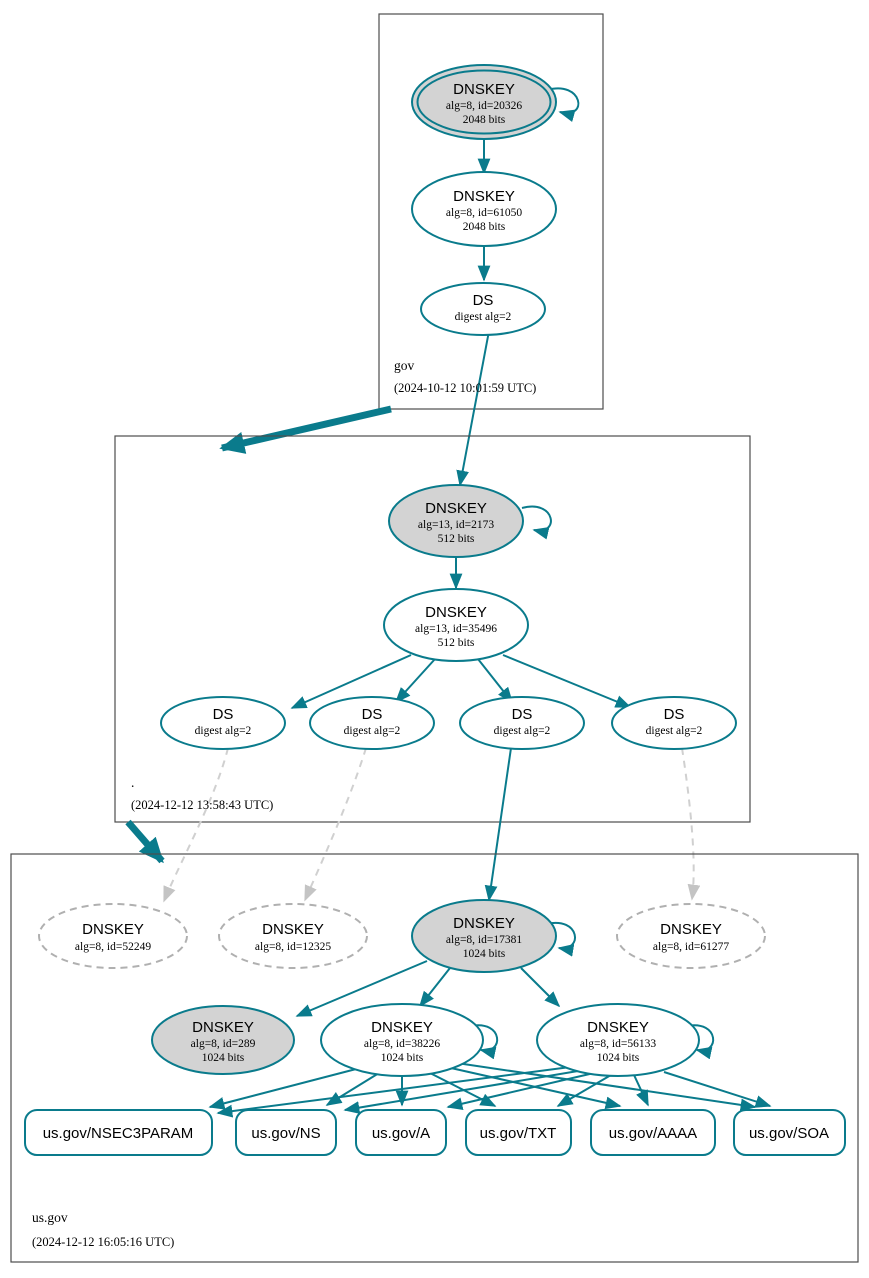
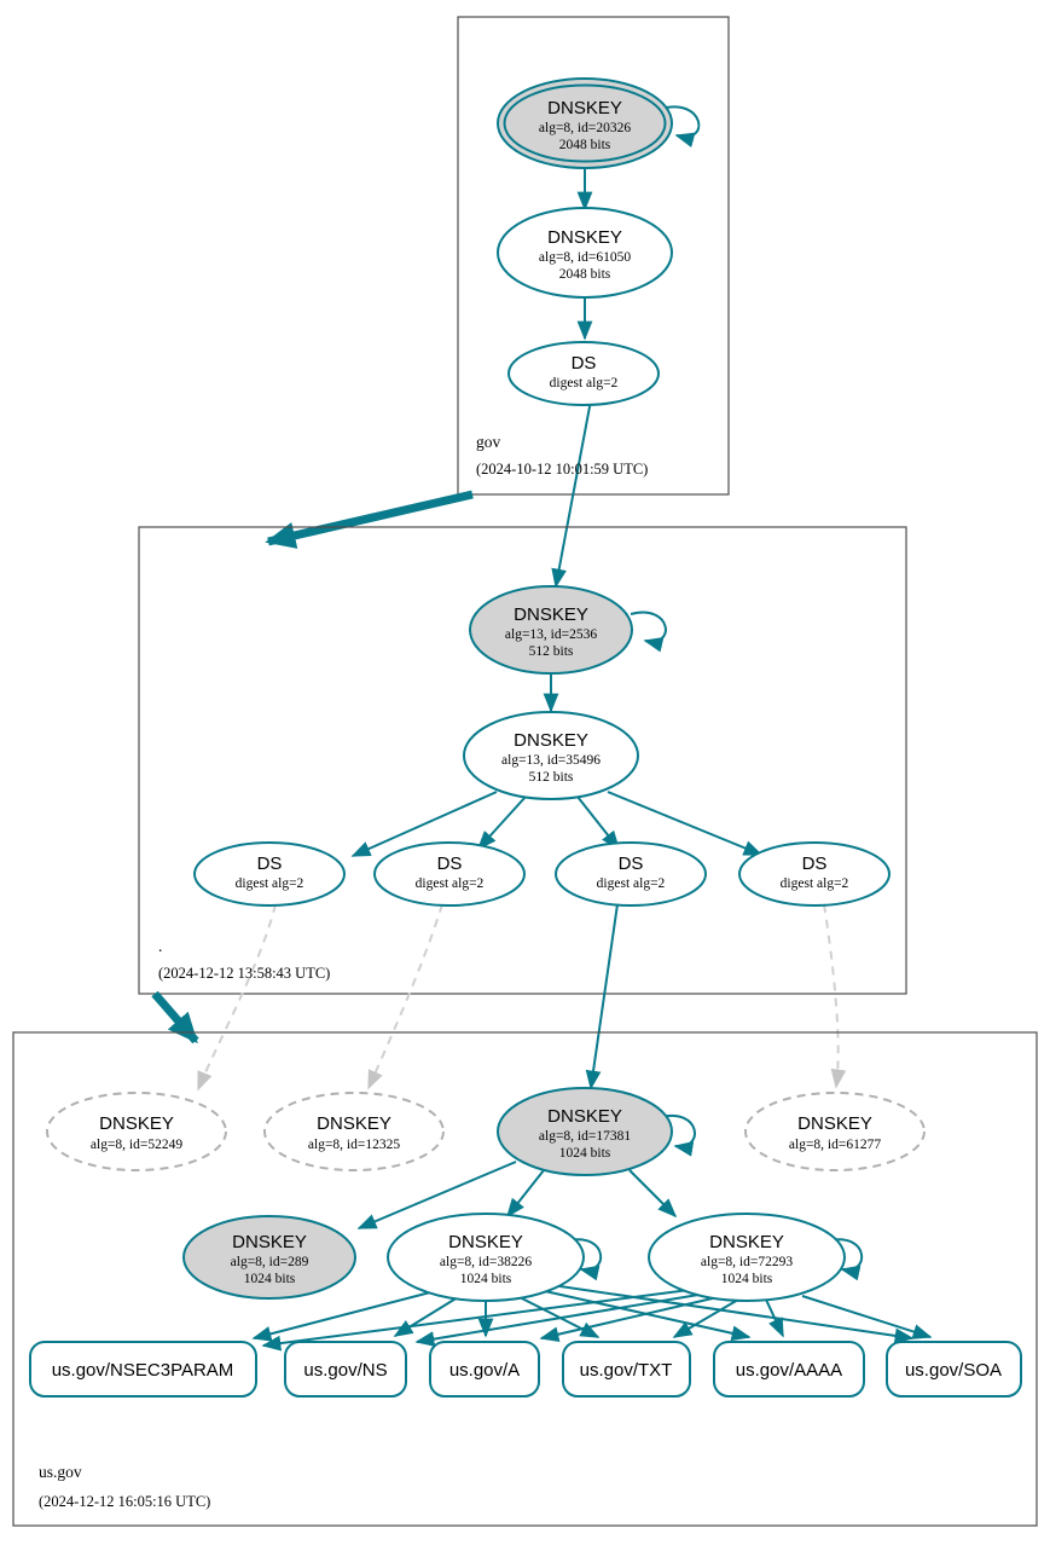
  DNSKEY
  alg=8, id=20326
  2048 bits
  DNSKEY
  alg=8, id=61050
  2048 bits
  DS
  digest alg=2
  gov
  (2024-10-12 10:01:59 UTC)
  DNSKEY
- alg=13, id=2173
+ alg=13, id=2536
  512 bits
  DNSKEY
  alg=13, id=35496
  512 bits
  DS
  digest alg=2
  DS
  digest alg=2
  DS
  digest alg=2
  DS
  digest alg=2
  .
  (2024-12-12 13:58:43 UTC)
  DNSKEY
  alg=8, id=52249
  DNSKEY
  alg=8, id=12325
  DNSKEY
  alg=8, id=61277
  DNSKEY
  alg=8, id=17381
  1024 bits
  DNSKEY
  alg=8, id=289
  1024 bits
  DNSKEY
  alg=8, id=38226
  1024 bits
  DNSKEY
- alg=8, id=56133
+ alg=8, id=72293
  1024 bits
  us.gov/NSEC3PARAM
  us.gov/NS
  us.gov/A
  us.gov/TXT
  us.gov/AAAA
  us.gov/SOA
  us.gov
  (2024-12-12 16:05:16 UTC)
